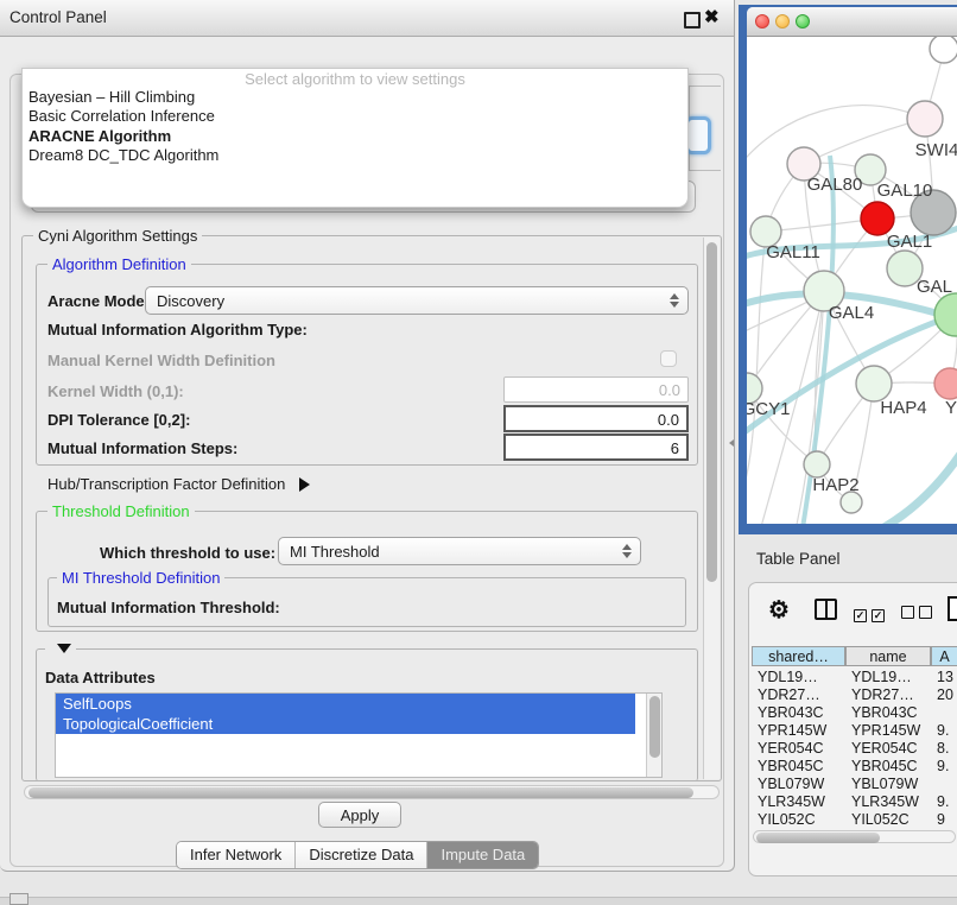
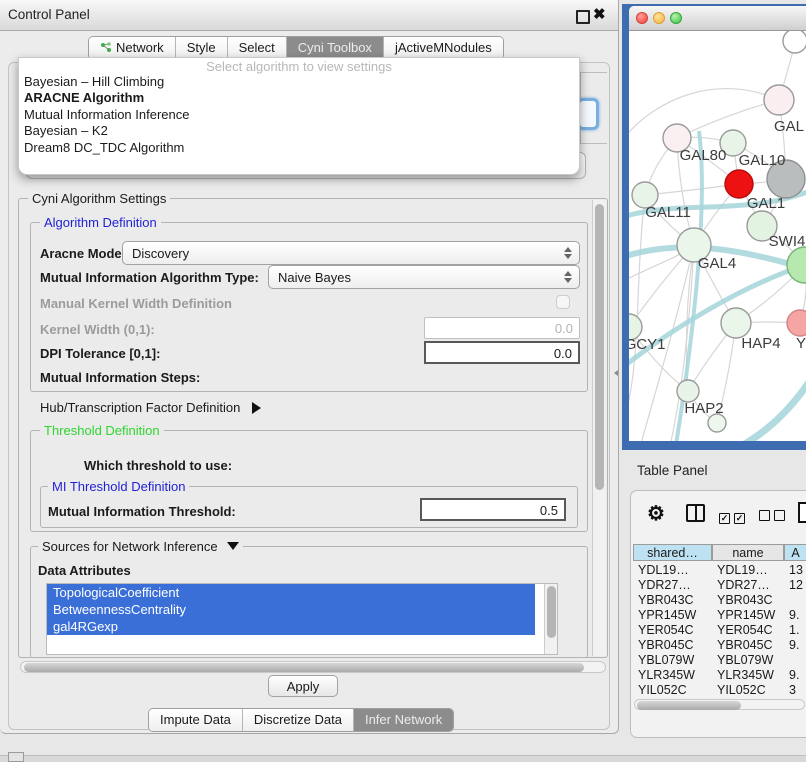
  Control Panel
  ✖
+ Network
+ Style
+ Select
+ Cyni Toolbox
+ jActiveMNodules
  Select algorithm to view settings
  Bayesian – Hill Climbing
- Basic Correlation Inference
  ARACNE Algorithm
+ Mutual Information Inference
+ Bayesian – K2
  Dream8 DC_TDC Algorithm
  Cyni Algorithm Settings
  Algorithm Definition
  Aracne Mode
  Discovery
  Mutual Information Algorithm Type:
+ Naive Bayes
  Manual Kernel Width Definition
  Kernel Width (0,1):
  0.0
- DPI Tolerance [0,2]:
+ DPI Tolerance [0,1]:
  0.0
  Mutual Information Steps:
- 6
  Hub/Transcription Factor Definition
  Threshold Definition
  Which threshold to use:
- MI Threshold
  MI Threshold Definition
  Mutual Information Threshold:
+ 0.5
+ Sources for Network Inference
  Data Attributes
- SelfLoops
  TopologicalCoefficient
+ BetweennessCentrality
+ gal4RGexp
  Apply
- Infer Network
+ Impute Data
  Discretize Data
- Impute Data
+ Infer Network
- SWI4
+ GAL
  GAL80
  GAL10
  GAL1
  GAL11
- GAL
+ SWI4
  GAL4
  GCY1
  HAP4
  Y
  HAP2
  Table Panel
  ⚙
  ✓ ✓
  shared…
  name
  A
  YDL19…
  YDL19…
  13
  YDR27…
  YDR27…
- 20
+ 12
  YBR043C
  YBR043C
  YPR145W
  YPR145W
  9.
  YER054C
  YER054C
- 8.
+ 1.
  YBR045C
  YBR045C
  9.
  YBL079W
  YBL079W
  YLR345W
  YLR345W
  9.
  YIL052C
  YIL052C
- 9
+ 3
